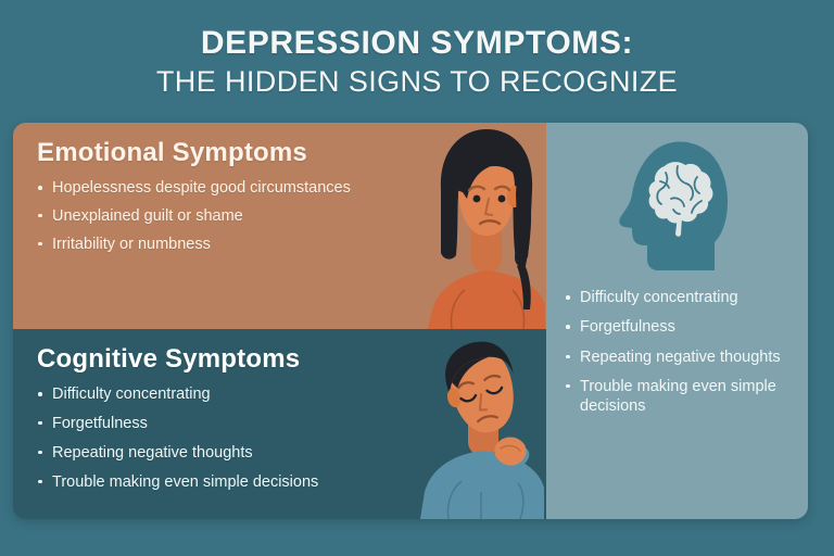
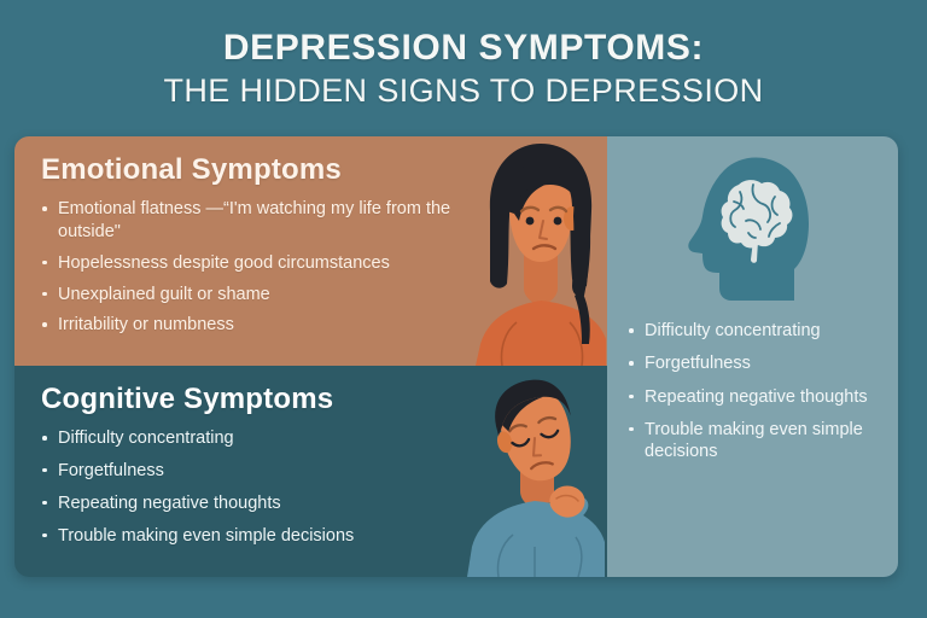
  DEPRESSION SYMPTOMS:
- THE HIDDEN SIGNS TO RECOGNIZE
+ THE HIDDEN SIGNS TO DEPRESSION
  Emotional Symptoms
+ Emotional flatness —“I'm watching my life from the outside"
  Hopelessness despite good circumstances
  Unexplained guilt or shame
  Irritability or numbness
  Cognitive Symptoms
  Difficulty concentrating
  Forgetfulness
  Repeating negative thoughts
  Trouble making even simple decisions
  Difficulty concentrating
  Forgetfulness
  Repeating negative thoughts
  Trouble making even simple decisions
